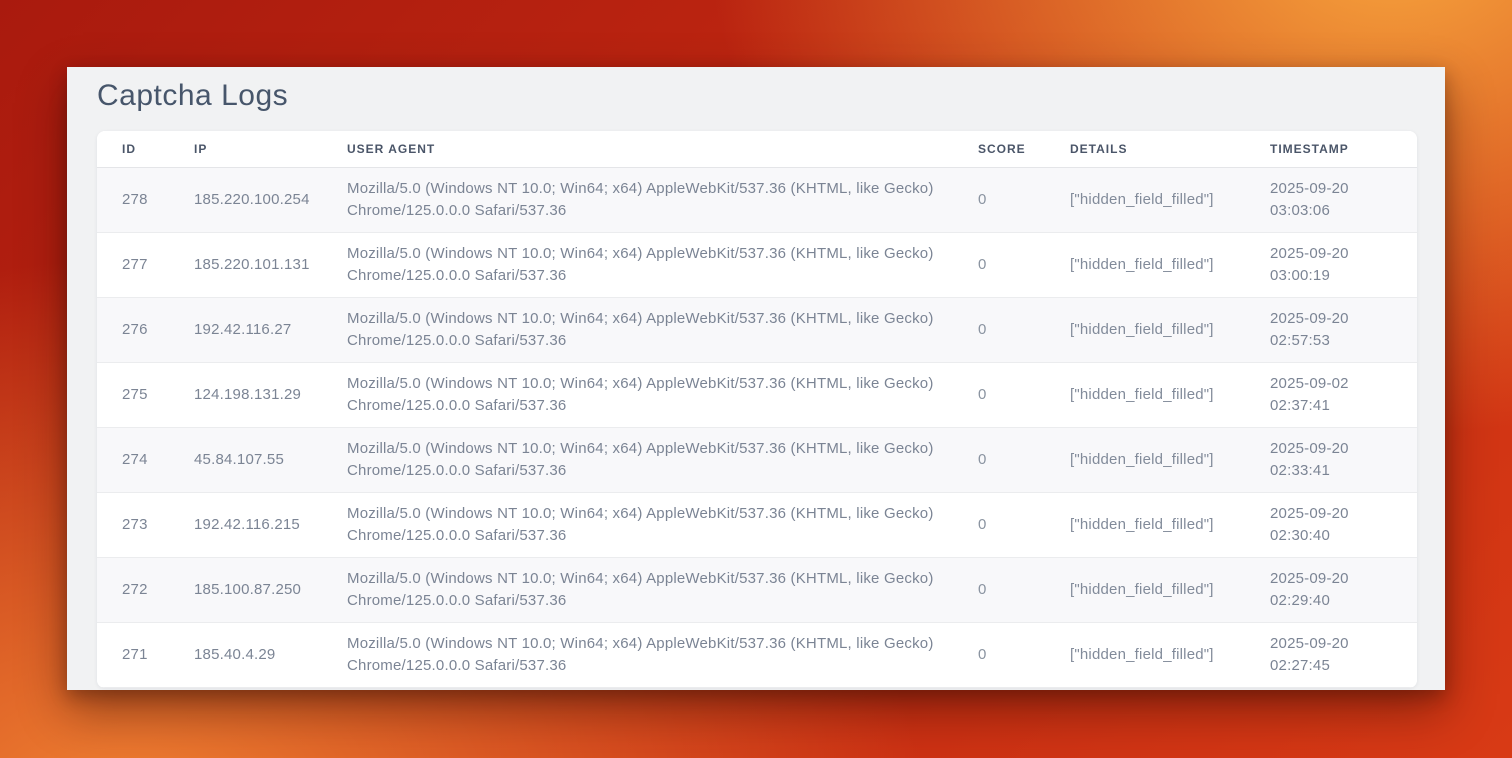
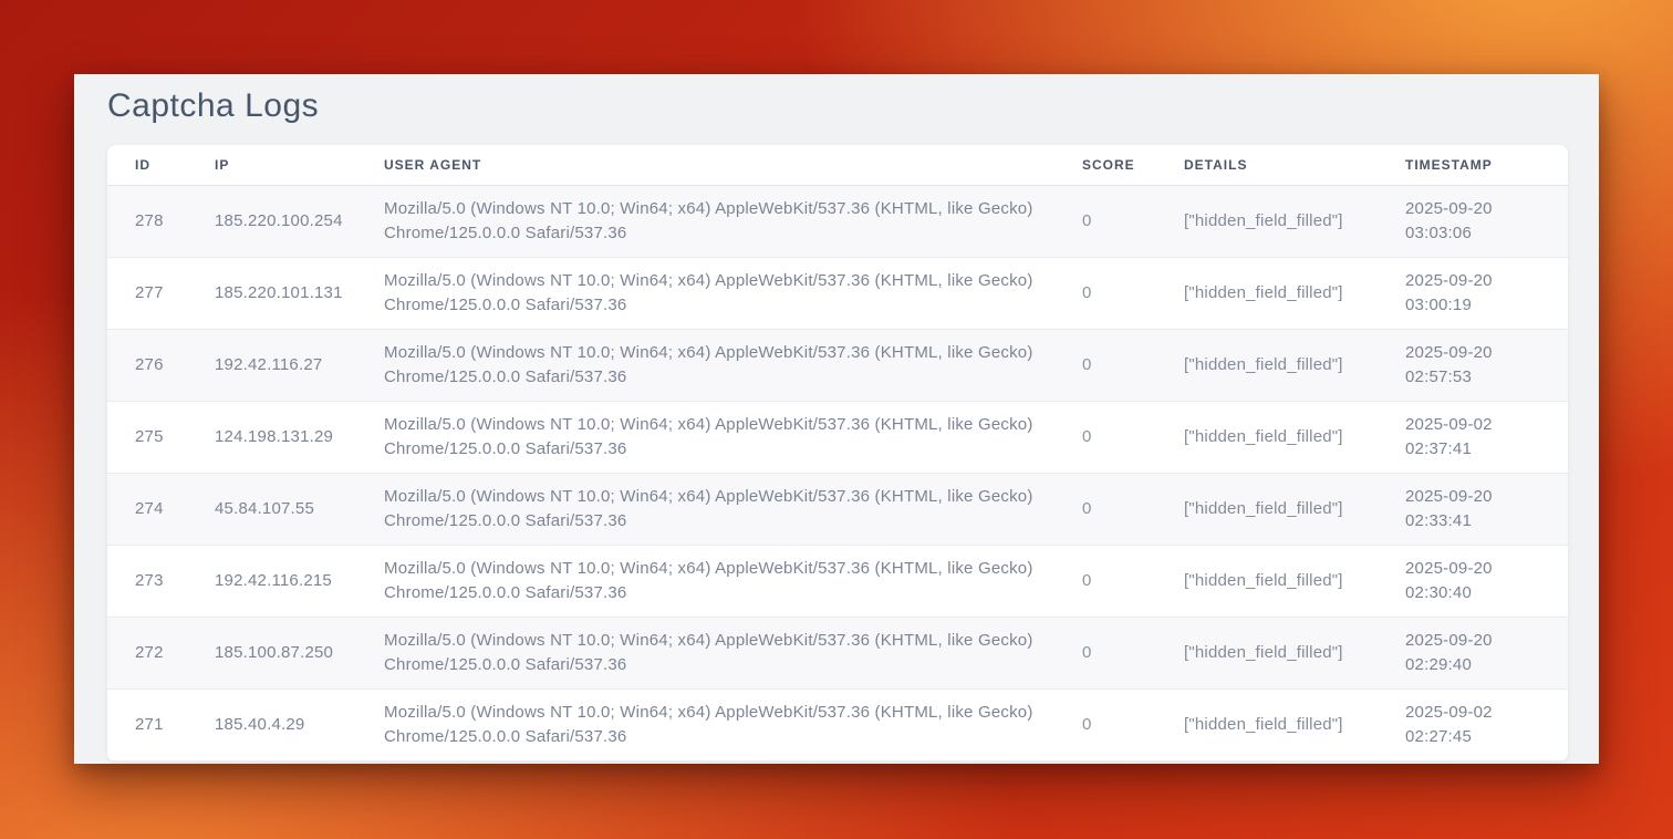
  Captcha Logs
  ID	IP	USER AGENT	SCORE	DETAILS	TIMESTAMP
  278	185.220.100.254	Mozilla/5.0 (Windows NT 10.0; Win64; x64) AppleWebKit/537.36 (KHTML, like Gecko) Chrome/125.0.0.0 Safari/537.36	0	["hidden_field_filled"]	2025-09-20 03:03:06
  277	185.220.101.131	Mozilla/5.0 (Windows NT 10.0; Win64; x64) AppleWebKit/537.36 (KHTML, like Gecko) Chrome/125.0.0.0 Safari/537.36	0	["hidden_field_filled"]	2025-09-20 03:00:19
  276	192.42.116.27	Mozilla/5.0 (Windows NT 10.0; Win64; x64) AppleWebKit/537.36 (KHTML, like Gecko) Chrome/125.0.0.0 Safari/537.36	0	["hidden_field_filled"]	2025-09-20 02:57:53
  275	124.198.131.29	Mozilla/5.0 (Windows NT 10.0; Win64; x64) AppleWebKit/537.36 (KHTML, like Gecko) Chrome/125.0.0.0 Safari/537.36	0	["hidden_field_filled"]	2025-09-02 02:37:41
  274	45.84.107.55	Mozilla/5.0 (Windows NT 10.0; Win64; x64) AppleWebKit/537.36 (KHTML, like Gecko) Chrome/125.0.0.0 Safari/537.36	0	["hidden_field_filled"]	2025-09-20 02:33:41
  273	192.42.116.215	Mozilla/5.0 (Windows NT 10.0; Win64; x64) AppleWebKit/537.36 (KHTML, like Gecko) Chrome/125.0.0.0 Safari/537.36	0	["hidden_field_filled"]	2025-09-20 02:30:40
  272	185.100.87.250	Mozilla/5.0 (Windows NT 10.0; Win64; x64) AppleWebKit/537.36 (KHTML, like Gecko) Chrome/125.0.0.0 Safari/537.36	0	["hidden_field_filled"]	2025-09-20 02:29:40
- 271	185.40.4.29	Mozilla/5.0 (Windows NT 10.0; Win64; x64) AppleWebKit/537.36 (KHTML, like Gecko) Chrome/125.0.0.0 Safari/537.36	0	["hidden_field_filled"]	2025-09-20 02:27:45
+ 271	185.40.4.29	Mozilla/5.0 (Windows NT 10.0; Win64; x64) AppleWebKit/537.36 (KHTML, like Gecko) Chrome/125.0.0.0 Safari/537.36	0	["hidden_field_filled"]	2025-09-02 02:27:45
